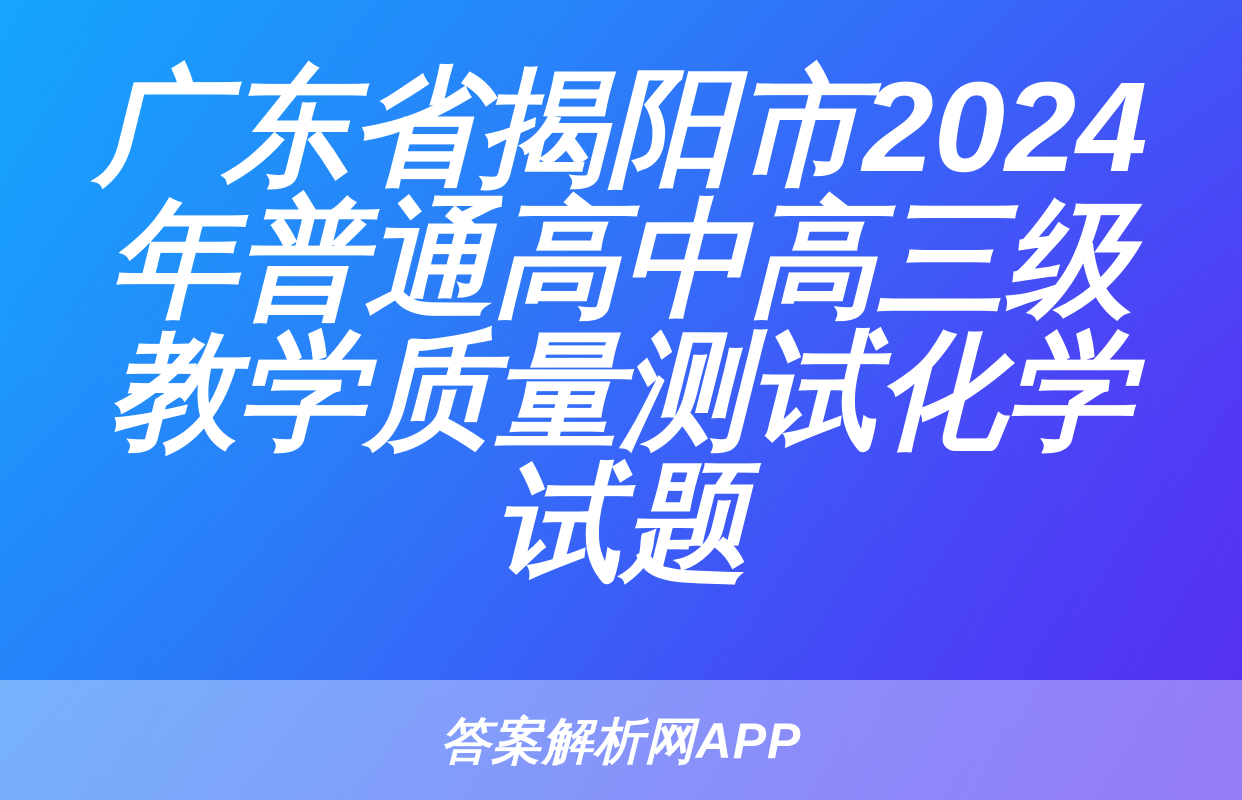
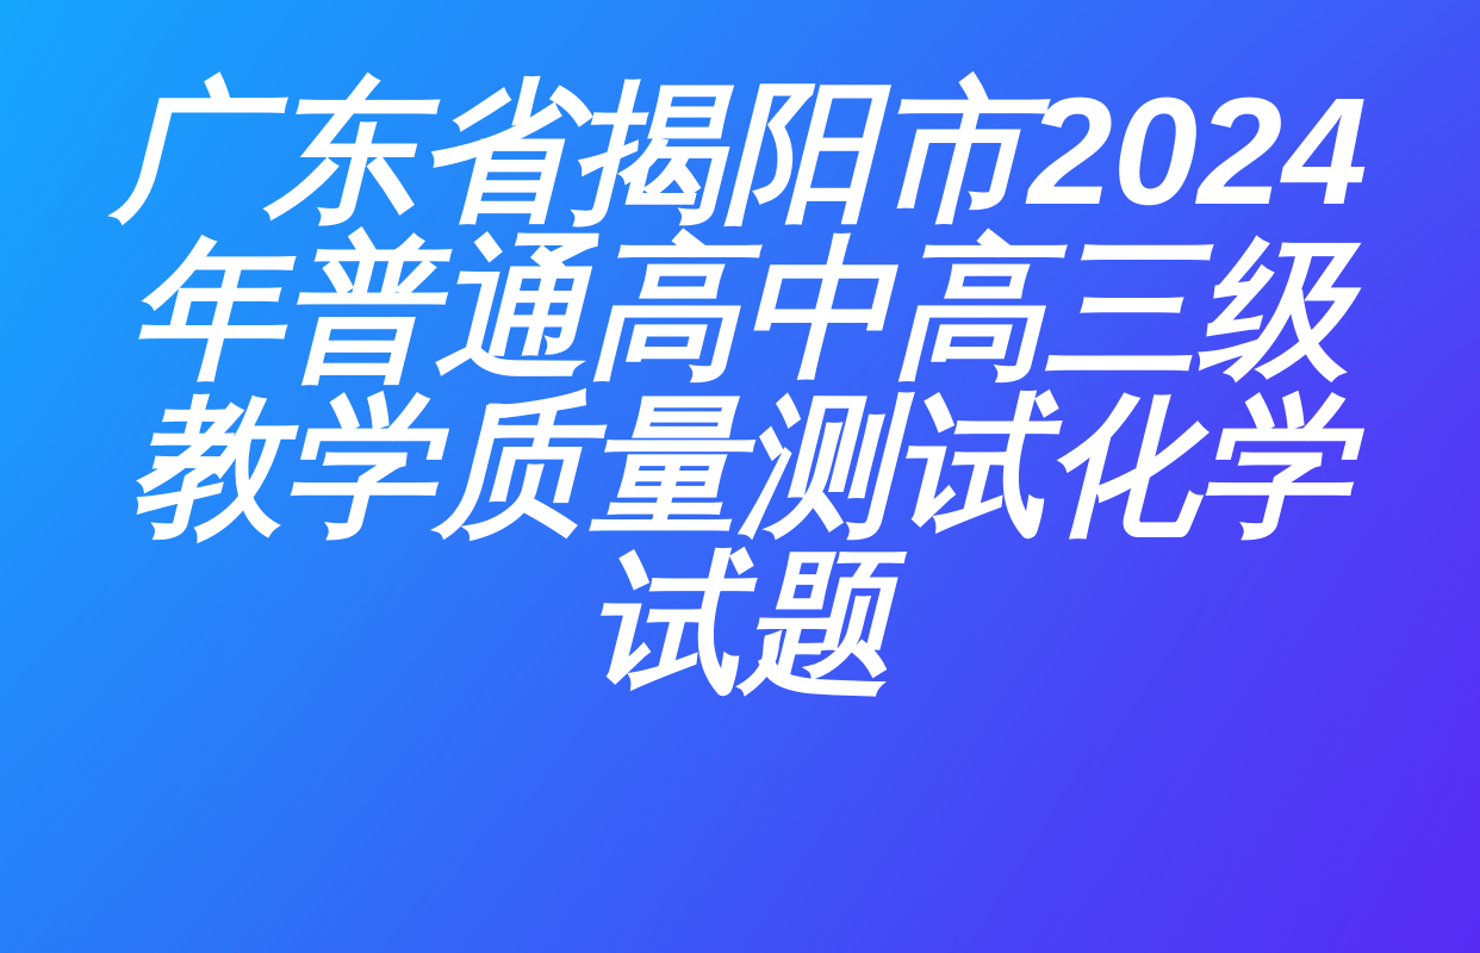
  广东省揭阳市2024年普通高中高三级教学质量测试化学试题
- 答案解析网APP
